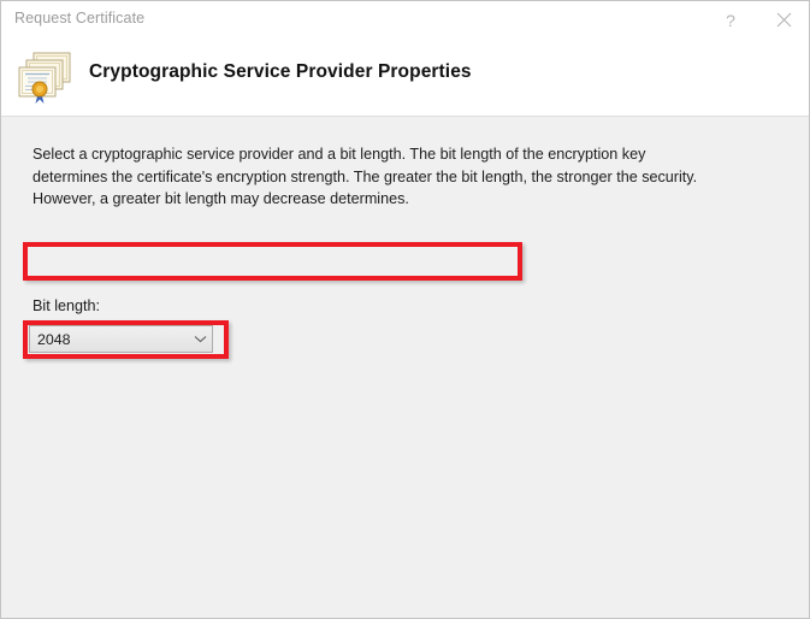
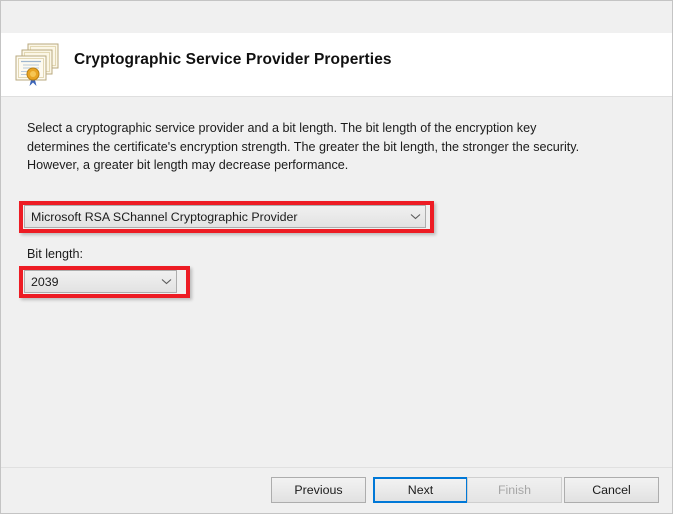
- Request Certificate
- ?
  Cryptographic Service Provider Properties
- Select a cryptographic service provider and a bit length. The bit length of the encryption key determines the certificate's encryption strength. The greater the bit length, the stronger the security. However, a greater bit length may decrease determines.
+ Select a cryptographic service provider and a bit length. The bit length of the encryption key determines the certificate's encryption strength. The greater the bit length, the stronger the security. However, a greater bit length may decrease performance.
+ Microsoft RSA SChannel Cryptographic Provider
  Bit length:
- 2048
+ 2039
+ Previous
+ Next
+ Finish
+ Cancel
